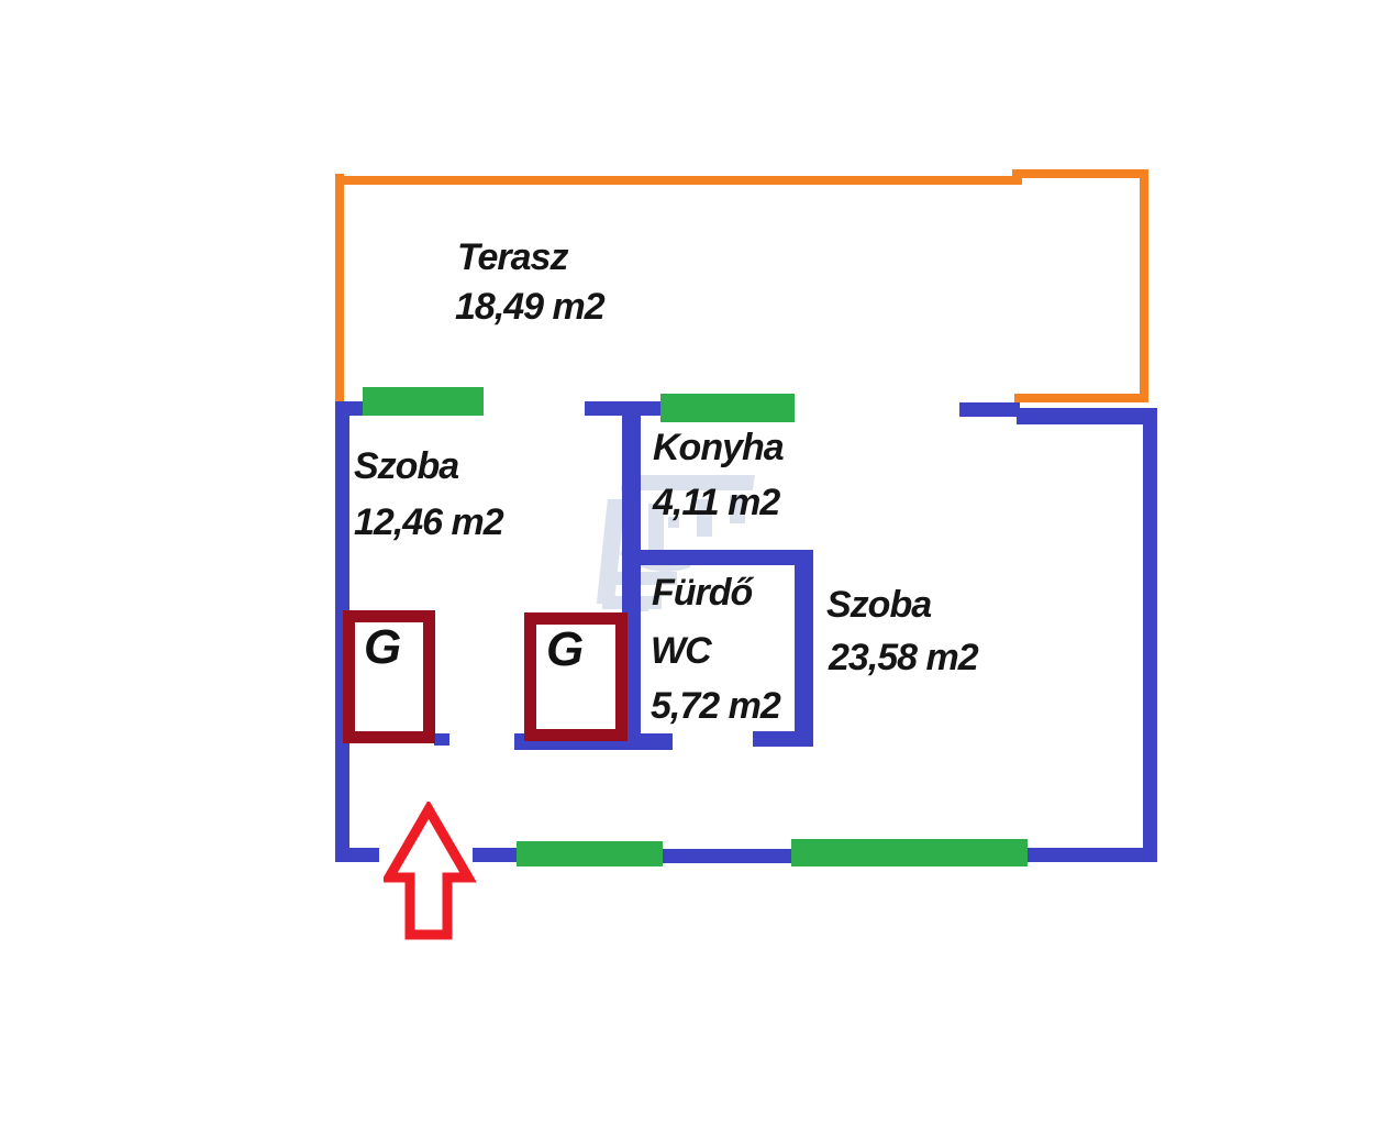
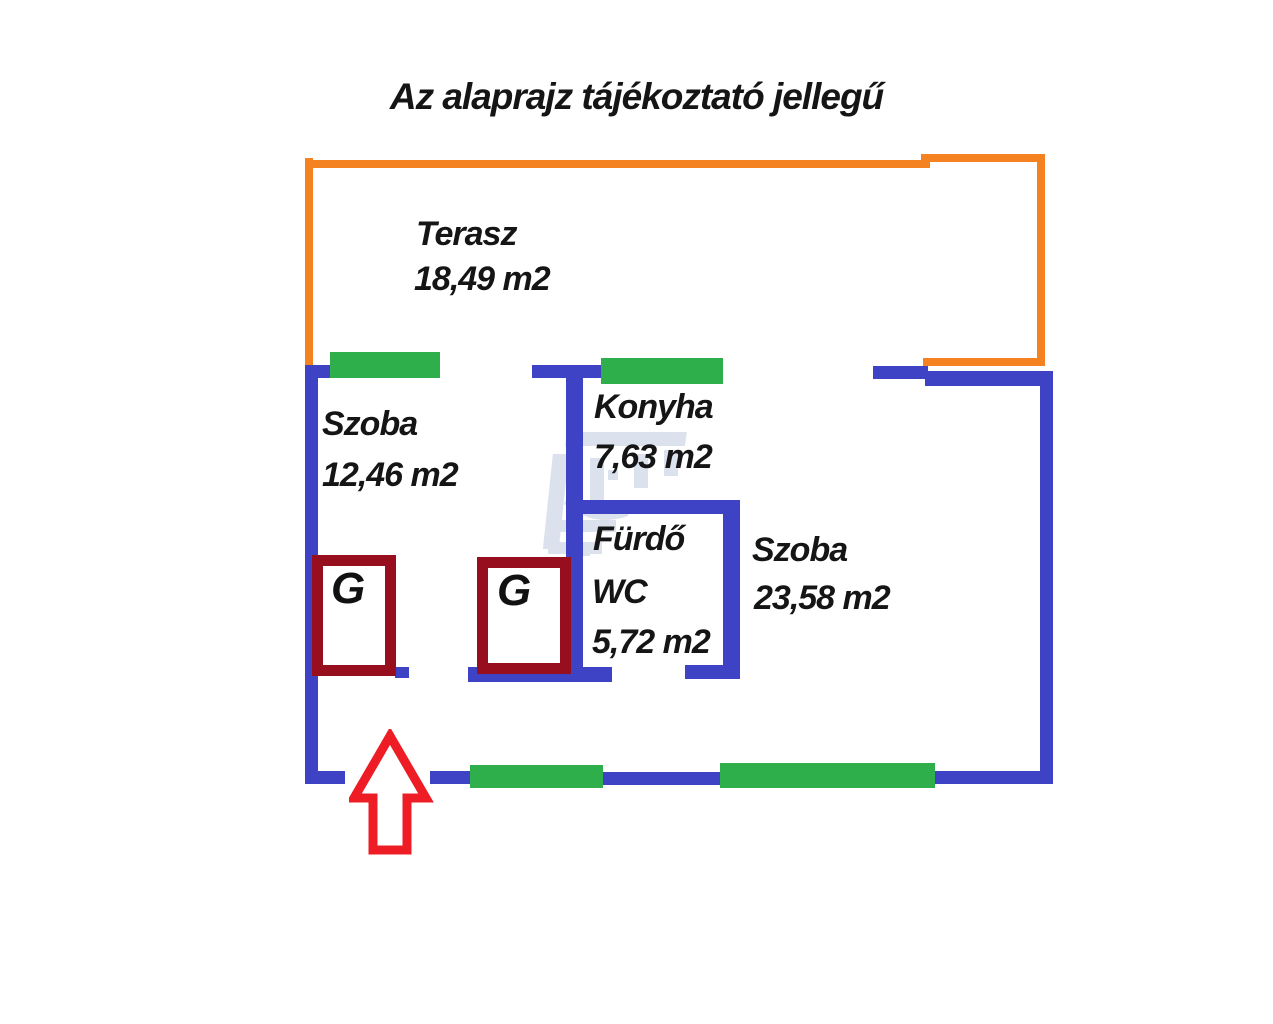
+ Az alaprajz tájékoztató jellegű
  G
  G
  Terasz
  18,49 m2
  Szoba
  12,46 m2
  Konyha
- 4,11 m2
+ 7,63 m2
  Fürdő
  WC
  5,72 m2
  Szoba
  23,58 m2
